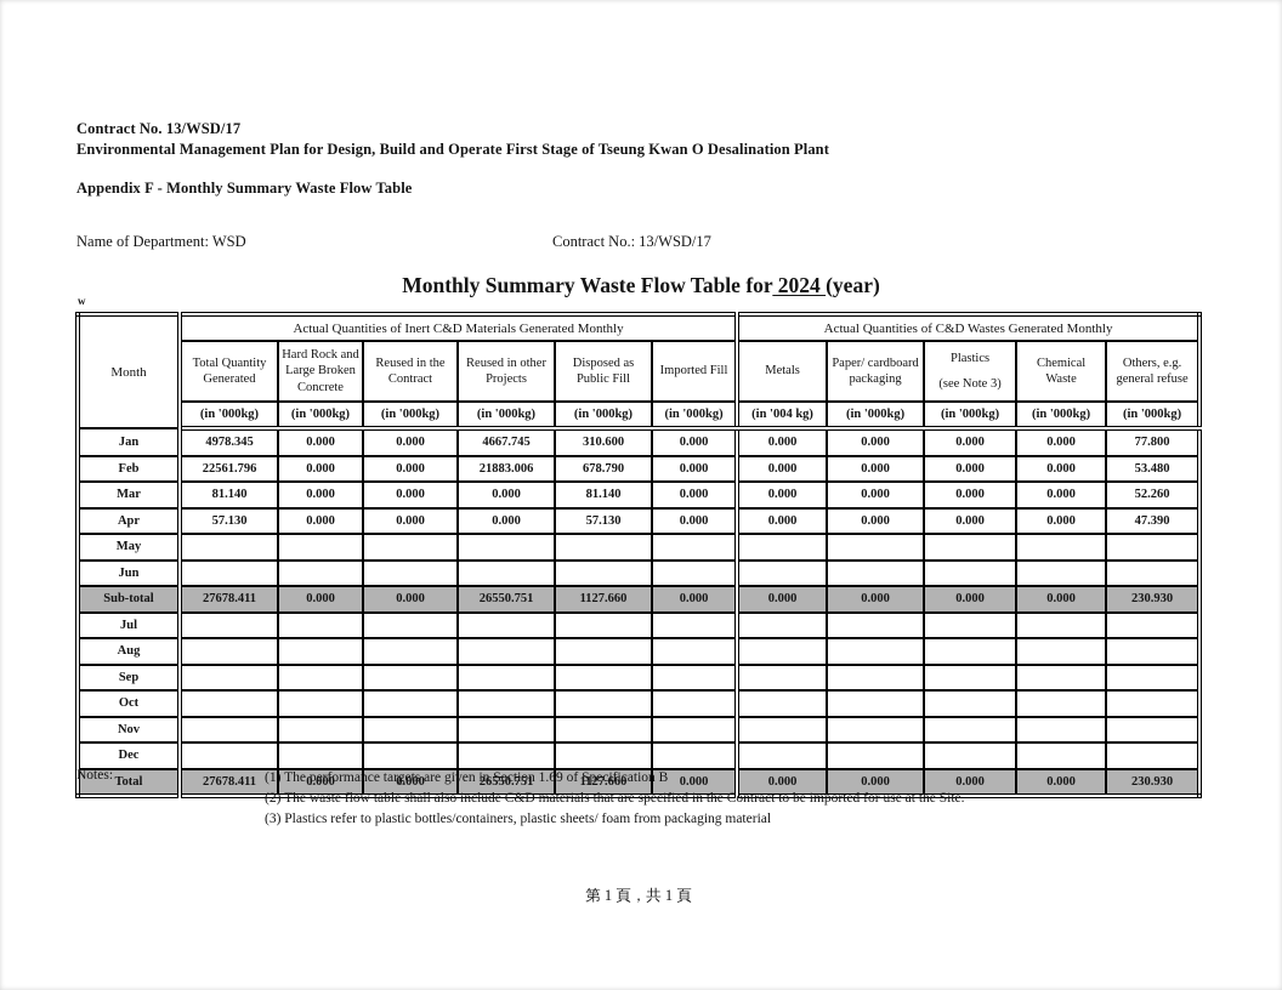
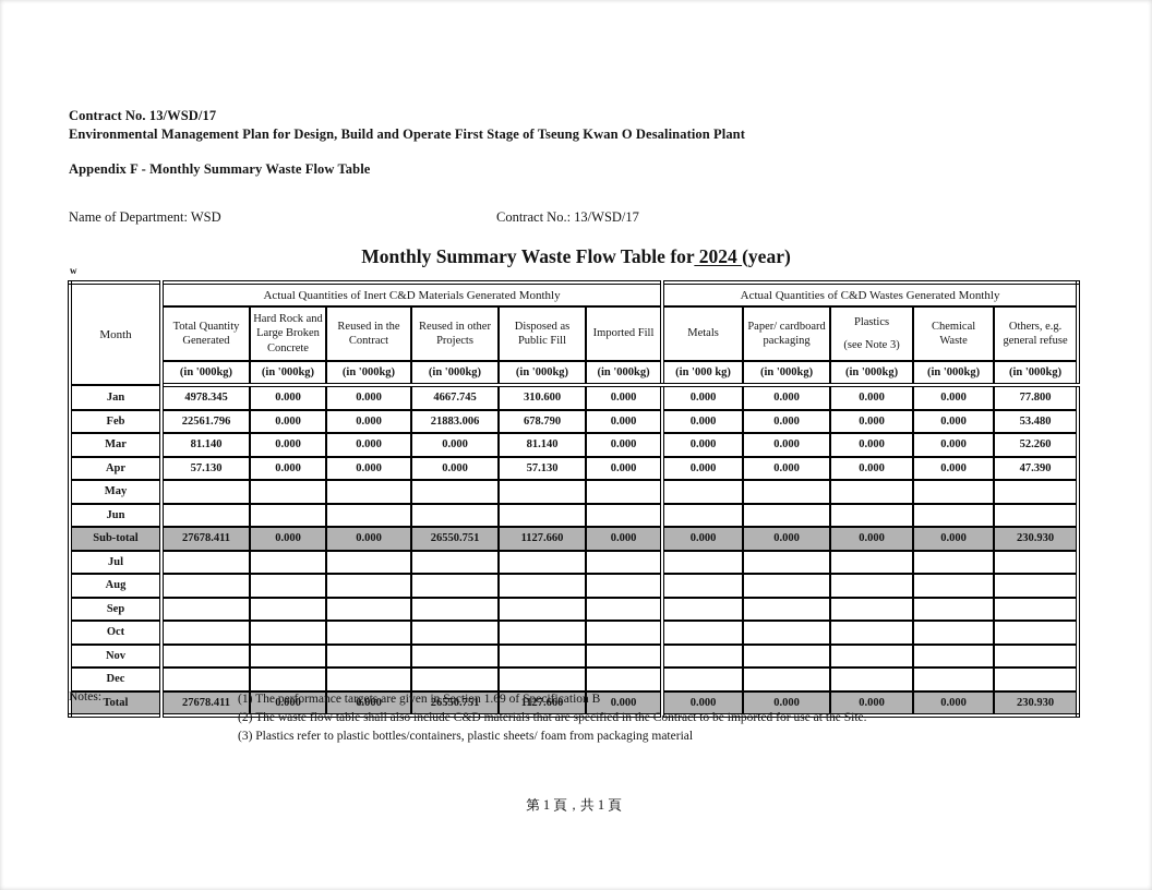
  Contract No. 13/WSD/17
  Environmental Management Plan for Design, Build and Operate First Stage of Tseung Kwan O Desalination Plant
  Appendix F - Monthly Summary Waste Flow Table
  Name of Department: WSD
  Contract No.: 13/WSD/17
  Monthly Summary Waste Flow Table for 2024 (year)
  w
  Month	Actual Quantities of Inert C&D Materials Generated Monthly	Actual Quantities of C&D Wastes Generated Monthly
  Total Quantity Generated	Hard Rock and Large Broken Concrete	Reused in the Contract	Reused in other Projects	Disposed as Public Fill	Imported Fill	Metals	Paper/ cardboard packaging	Plastics(see Note 3)	Chemical Waste	Others, e.g. general refuse
- (in '000kg)	(in '000kg)	(in '000kg)	(in '000kg)	(in '000kg)	(in '000kg)	(in '004 kg)	(in '000kg)	(in '000kg)	(in '000kg)	(in '000kg)
+ (in '000kg)	(in '000kg)	(in '000kg)	(in '000kg)	(in '000kg)	(in '000kg)	(in '000 kg)	(in '000kg)	(in '000kg)	(in '000kg)	(in '000kg)
  Jan	4978.345	0.000	0.000	4667.745	310.600	0.000	0.000	0.000	0.000	0.000	77.800
  Feb	22561.796	0.000	0.000	21883.006	678.790	0.000	0.000	0.000	0.000	0.000	53.480
  Mar	81.140	0.000	0.000	0.000	81.140	0.000	0.000	0.000	0.000	0.000	52.260
  Apr	57.130	0.000	0.000	0.000	57.130	0.000	0.000	0.000	0.000	0.000	47.390
  May
  Jun
  Sub-total	27678.411	0.000	0.000	26550.751	1127.660	0.000	0.000	0.000	0.000	0.000	230.930
  Jul
  Aug
  Sep
  Oct
  Nov
  Dec
  Total	27678.411	0.000	0.000	26550.751	1127.660	0.000	0.000	0.000	0.000	0.000	230.930
  Notes:
  (1) The performance targets are given in Section 1.69 of Specification B
  (2) The waste flow table shall also include C&D materials that are specified in the Contract to be imported for use at the Site.
  (3) Plastics refer to plastic bottles/containers, plastic sheets/ foam from packaging material
  第 1 頁，共 1 頁
